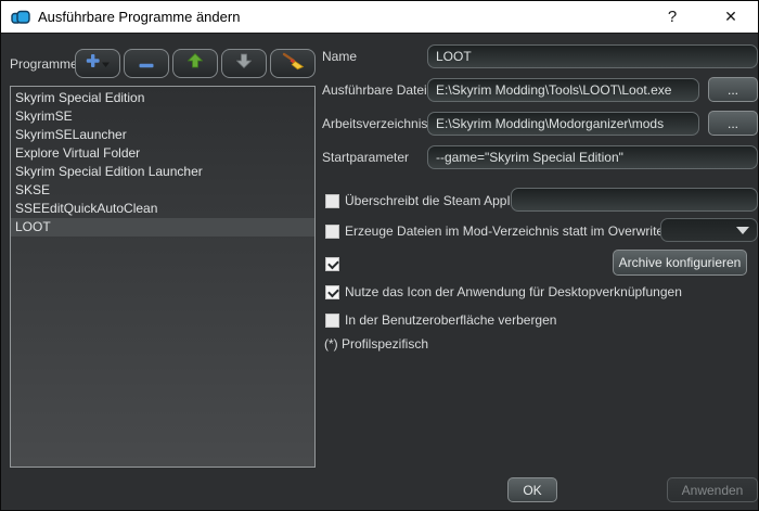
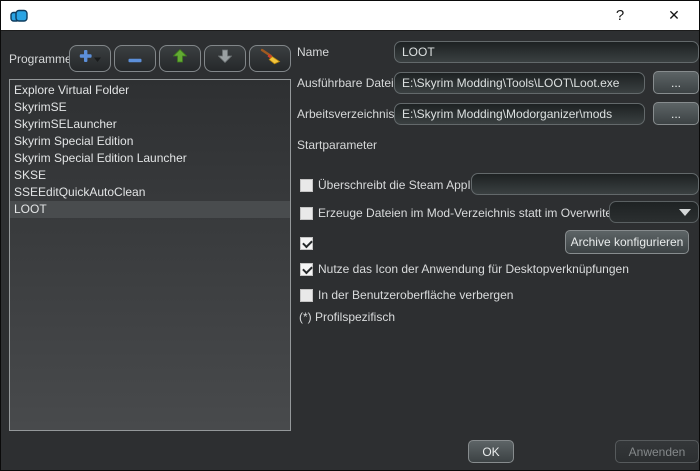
- Ausführbare Programme ändern
  ?
  ✕
  Programm
- Skyrim Special Edition
+ Explore Virtual Folder
  SkyrimSE
  SkyrimSELauncher
- Explore Virtual Folder
+ Skyrim Special Edition
  Skyrim Special Edition Launcher
  SKSE
  SSEEditQuickAutoClean
  LOOT
  Name
  LOOT
  Ausführbare Datei
  E:\Skyrim Modding\Tools\LOOT\Loot.exe
  ...
  Arbeitsverzeichnis
  E:\Skyrim Modding\Modorganizer\mods
  ...
  Startparameter
- --game="Skyrim Special Edition"
  Überschreibt die Steam AppI
  Erzeuge Dateien im Mod-Verzeichnis statt im Overwrit
  Archive konfigurieren
  Nutze das Icon der Anwendung für Desktopverknüpfungen
  In der Benutzeroberfläche verbergen
  (*) Profilspezifisch
  OK
  Anwenden
